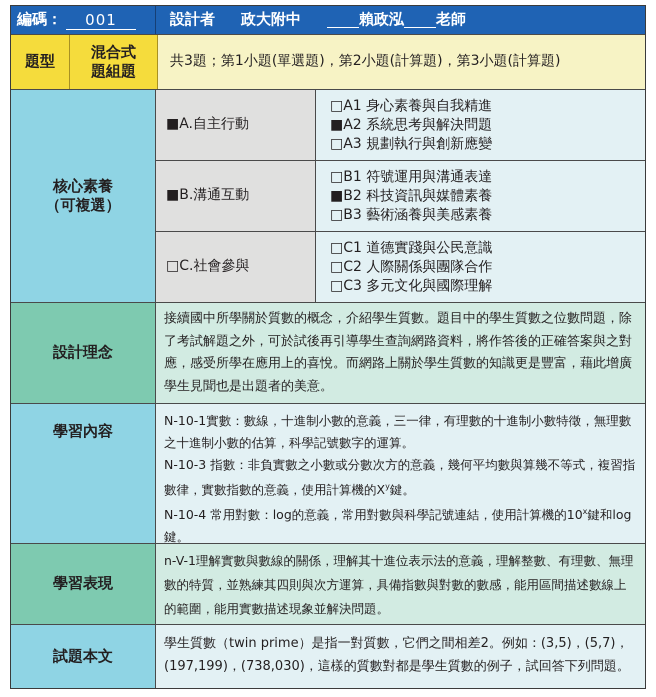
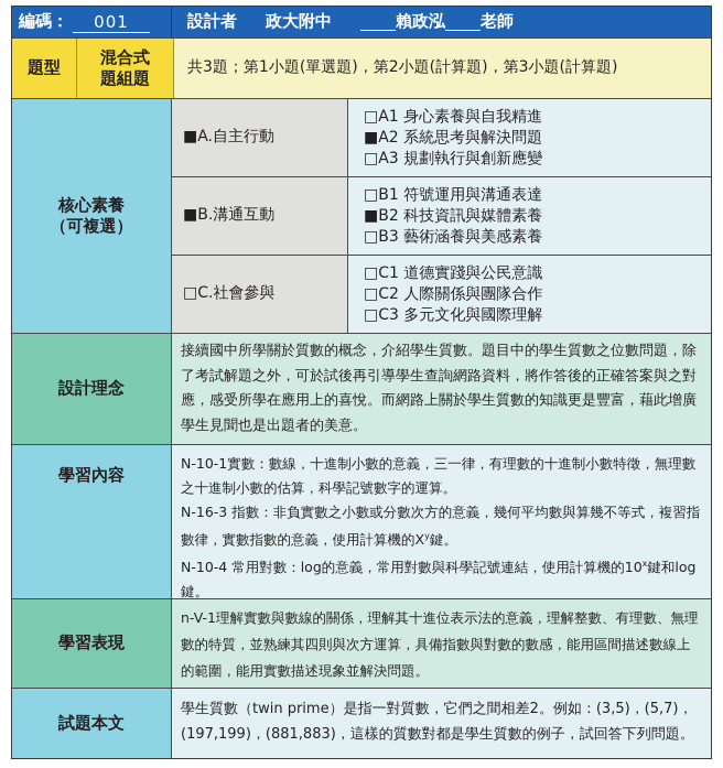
  編碼：
  001
  設計者
  政大附中
  賴政泓
  老師
  題型
  混合式
  題組題
  共3題；第1小題(單選題)，第2小題(計算題)，第3小題(計算題)
  核心素養
  （可複選）
  ■A.自主行動
  □A1 身心素養與自我精進
  ■A2 系統思考與解決問題
  □A3 規劃執行與創新應變
  ■B.溝通互動
  □B1 符號運用與溝通表達
  ■B2 科技資訊與媒體素養
  □B3 藝術涵養與美感素養
  □C.社會參與
  □C1 道德實踐與公民意識
  □C2 人際關係與團隊合作
  □C3 多元文化與國際理解
  設計理念
  接續國中所學關於質數的概念，介紹學生質數。題目中的學生質數之位數問題，除了考試解題之外，可於試後再引導學生查詢網路資料，將作答後的正確答案與之對應，感受所學在應用上的喜悅。而網路上關於學生質數的知識更是豐富，藉此增廣學生見聞也是出題者的美意。
  學習內容
  N-10-1實數：數線，十進制小數的意義，三一律，有理數的十進制小數特徵，無理數之十進制小數的估算，科學記號數字的運算。
- N-10-3 指數：非負實數之小數或分數次方的意義，幾何平均數與算幾不等式，複習指數律，實數指數的意義，使用計算機的Xy鍵。
+ N-16-3 指數：非負實數之小數或分數次方的意義，幾何平均數與算幾不等式，複習指數律，實數指數的意義，使用計算機的Xy鍵。
  N-10-4 常用對數：log的意義，常用對數與科學記號連結，使用計算機的10x鍵和log鍵。
  學習表現
  n-V-1理解實數與數線的關係，理解其十進位表示法的意義，理解整數、有理數、無理數的特質，並熟練其四則與次方運算，具備指數與對數的數感，能用區間描述數線上的範圍，能用實數描述現象並解決問題。
  試題本文
- 學生質數（twin prime）是指一對質數，它們之間相差2。例如：(3,5)，(5,7)，(197,199)，(738,030)，這樣的質數對都是學生質數的例子，試回答下列問題。
+ 學生質數（twin prime）是指一對質數，它們之間相差2。例如：(3,5)，(5,7)，(197,199)，(881,883)，這樣的質數對都是學生質數的例子，試回答下列問題。
